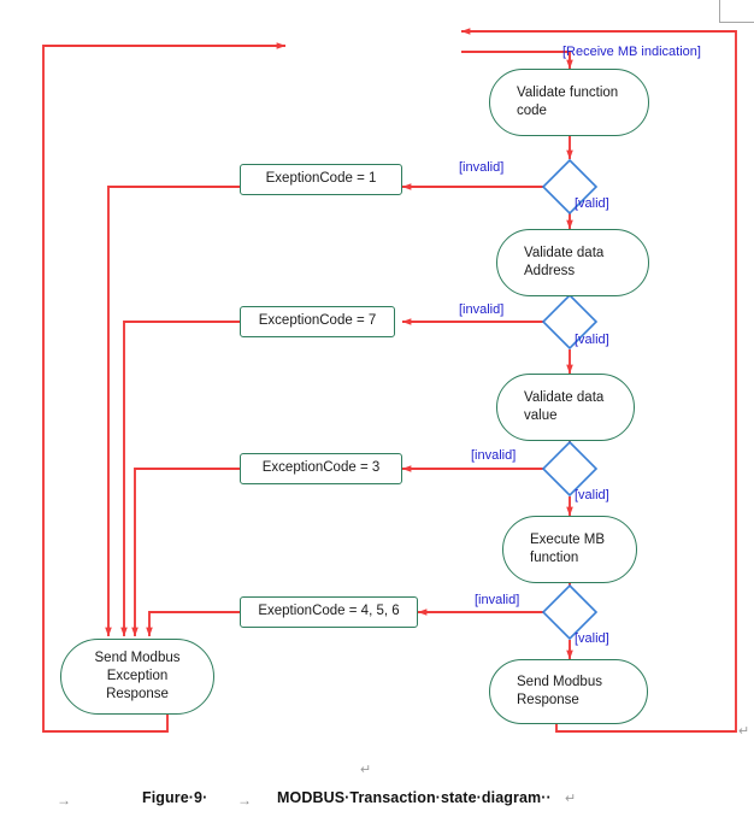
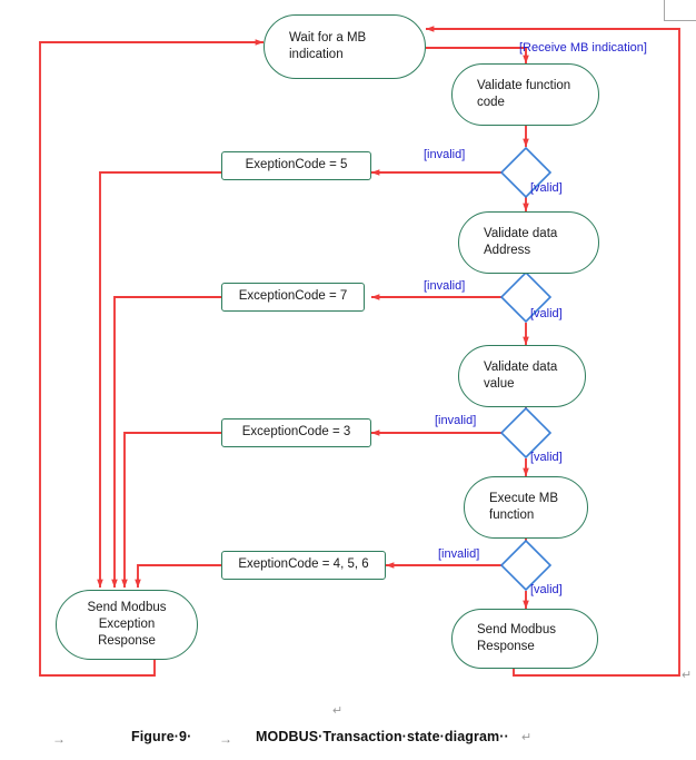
+ Wait for a MB
+ indication
  Validate function
  code
  Validate data
  Address
  Validate data
  value
  Execute MB
  function
  Send Modbus
  Response
  Send Modbus
  Exception
  Response
- ExeptionCode = 1
+ ExeptionCode = 5
  ExceptionCode = 7
  ExceptionCode = 3
  ExeptionCode = 4, 5, 6
  [Receive MB indication]
  [invalid]
  [valid]
  [invalid]
  [valid]
  [invalid]
  [valid]
  [invalid]
  [valid]
  ↵
  ↵
  →
  Figure·9·
  →
  MODBUS·Transaction·state·diagram··
  ↵
